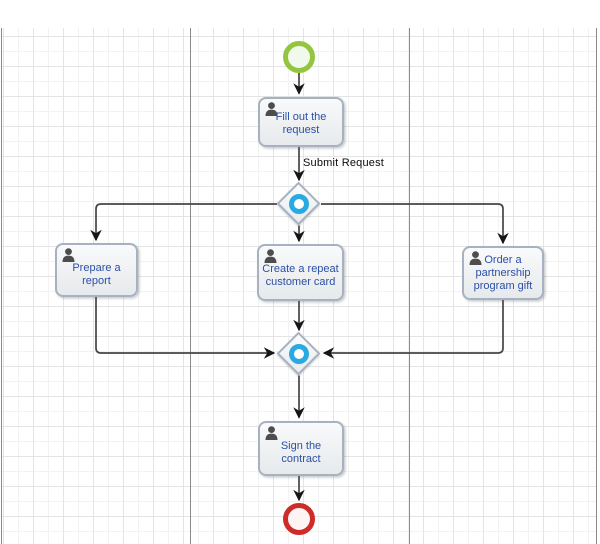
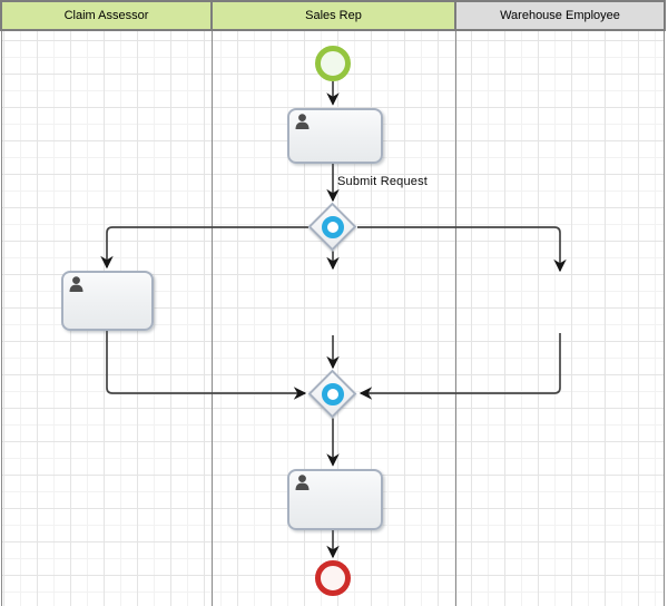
+ Claim Assessor
+ Sales Rep
+ Warehouse Employee
  Submit Request
- Fill out the
- request
- Prepare a report
- Create a repeat
- customer card
- Order a
- partnership
- program gift
- Sign the contract
